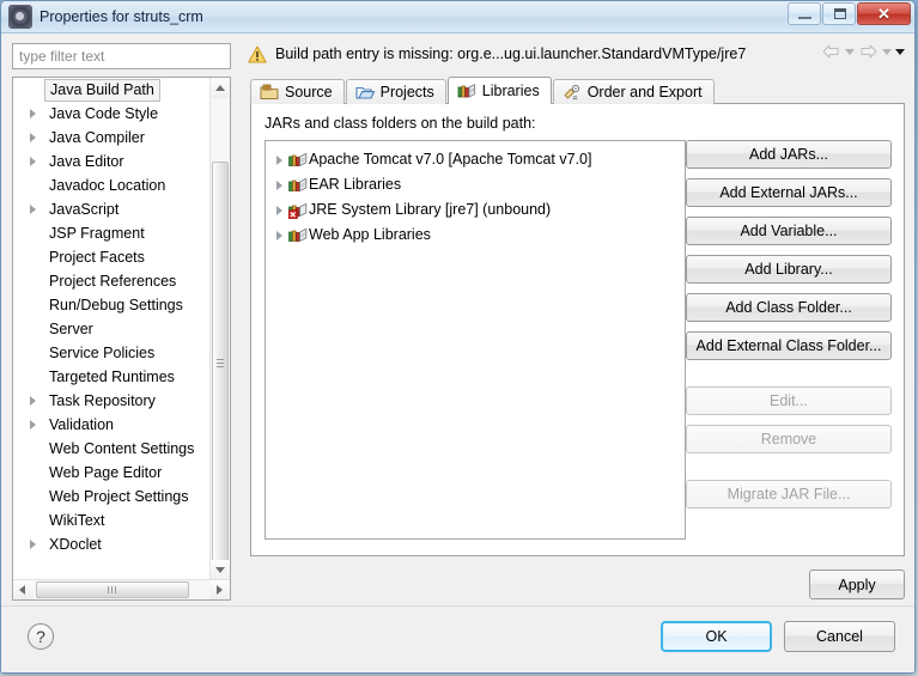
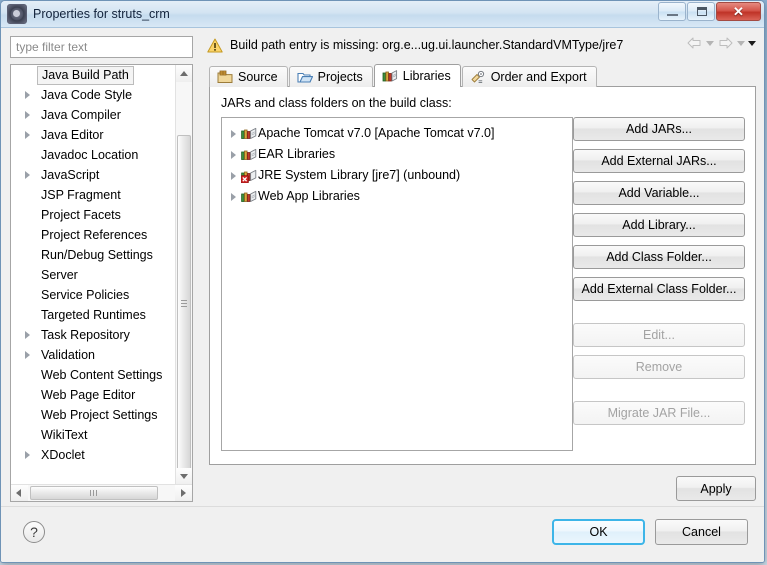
  Properties for struts_crm
  ✕
  type filter text
  Java Build Path
  Java Code Style
  Java Compiler
  Java Editor
  Javadoc Location
  JavaScript
  JSP Fragment
  Project Facets
  Project References
  Run/Debug Settings
  Server
  Service Policies
  Targeted Runtimes
  Task Repository
  Validation
  Web Content Settings
  Web Page Editor
  Web Project Settings
  WikiText
  XDoclet
  Build path entry is missing: org.e...ug.ui.launcher.StandardVMType/jre7
  Source
  Projects
  Libraries
  Order and Export
- JARs and class folders on the build path:
+ JARs and class folders on the build class:
  Apache Tomcat v7.0 [Apache Tomcat v7.0]
  EAR Libraries
  JRE System Library [jre7] (unbound)
  Web App Libraries
  Add JARs...
  Add External JARs...
  Add Variable...
  Add Library...
  Add Class Folder...
  Add External Class Folder...
  Edit...
  Remove
  Migrate JAR File...
  Apply
  ?
  OK
  Cancel
